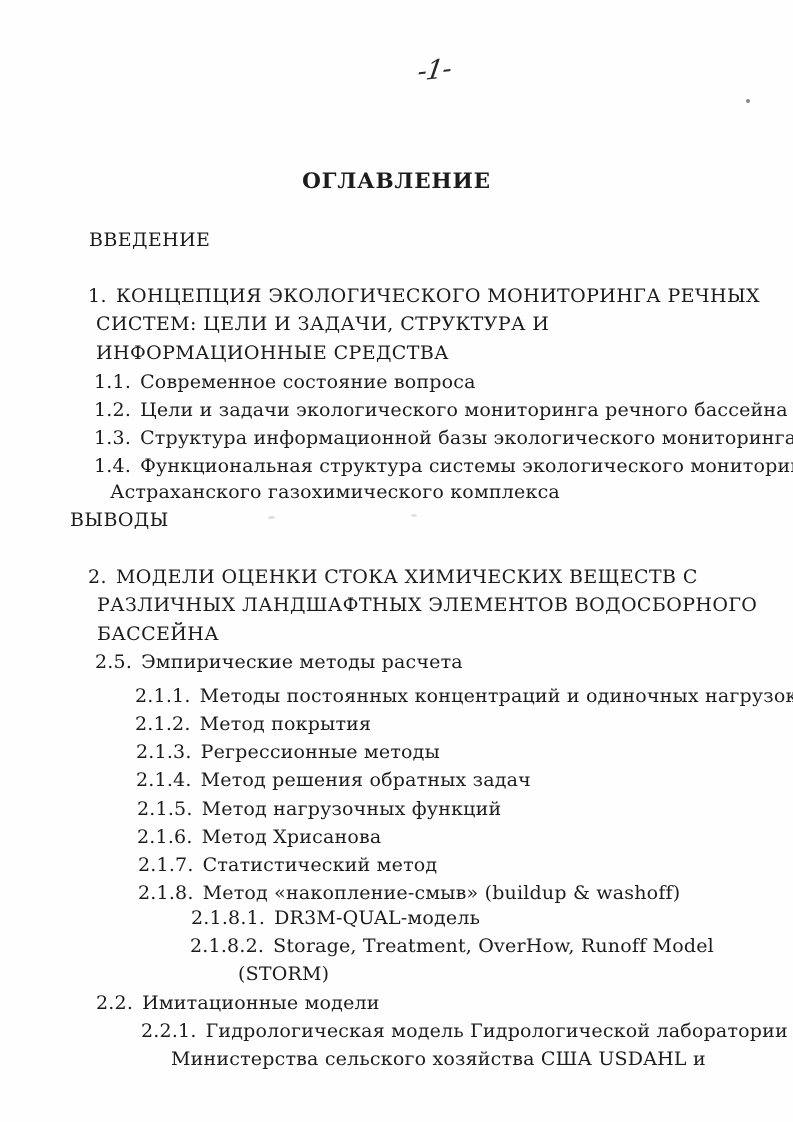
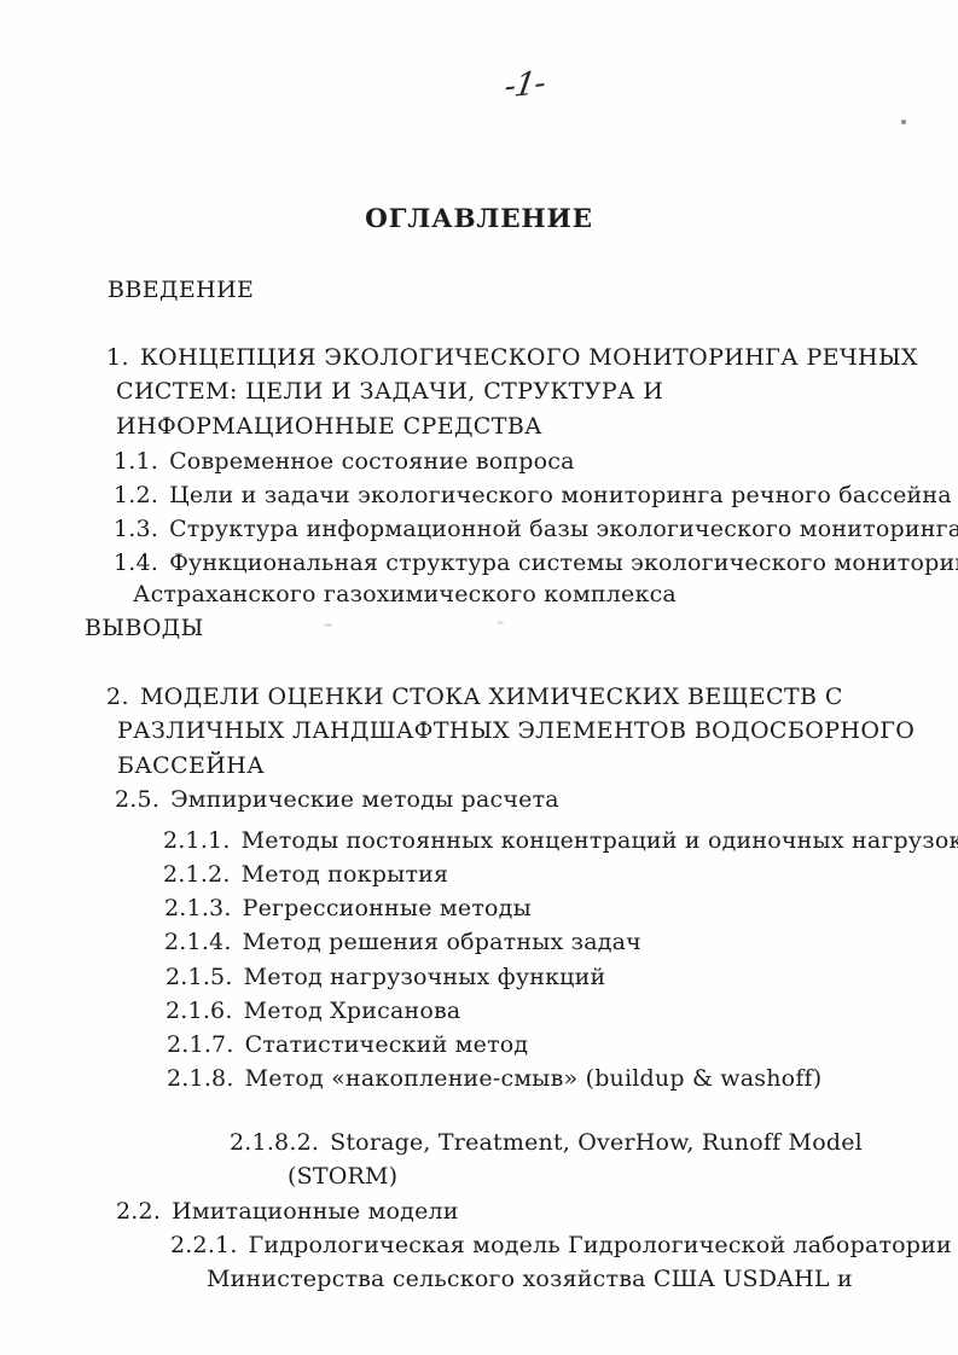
  ОГЛАВЛЕНИЕ
  ВВЕДЕНИЕ
  1. КОНЦЕПЦИЯ ЭКОЛОГИЧЕСКОГО МОНИТОРИНГА РЕЧНЫХ
  СИСТЕМ: ЦЕЛИ И ЗАДАЧИ, СТРУКТУРА И
  ИНФОРМАЦИОННЫЕ СРЕДСТВА
  1.1. Современное состояние вопроса
  1.2. Цели и задачи экологического мониторинга речного бассейна
  1.3. Структура информационной базы экологического мониторинга
  1.4. Функциональная структура системы экологического монитори
  Астраханского газохимического комплекса
  ВЫВОДЫ
  2. МОДЕЛИ ОЦЕНКИ СТОКА ХИМИЧЕСКИХ ВЕЩЕСТВ С
  РАЗЛИЧНЫХ ЛАНДШАФТНЫХ ЭЛЕМЕНТОВ ВОДОСБОРНОГО
  БАССЕЙНА
  2.5. Эмпирические методы расчета
  2.1.1. Методы постоянных концентраций и одиночных нагрузок
  2.1.2. Метод покрытия
  2.1.3. Регрессионные методы
  2.1.4. Метод решения обратных задач
  2.1.5. Метод нагрузочных функций
  2.1.6. Метод Хрисанова
  2.1.7. Статистический метод
  2.1.8. Метод «накопление-смыв» (buildup & washoff)
- 2.1.8.1. DR3M-QUAL-модель
  2.1.8.2. Storage, Treatment, OverHow, Runoff Model
  (STORM)
  2.2. Имитационные модели
  2.2.1. Гидрологическая модель Гидрологической лаборатории
  Министерства сельского хозяйства США USDAHL и
